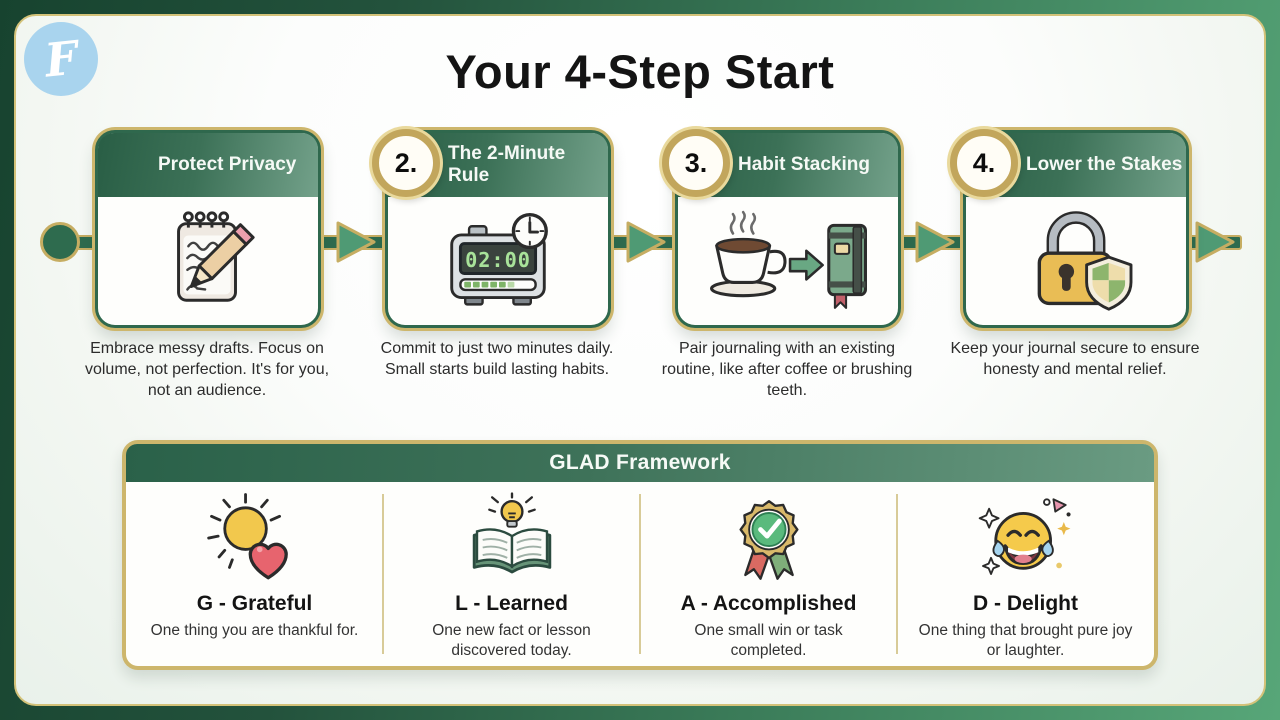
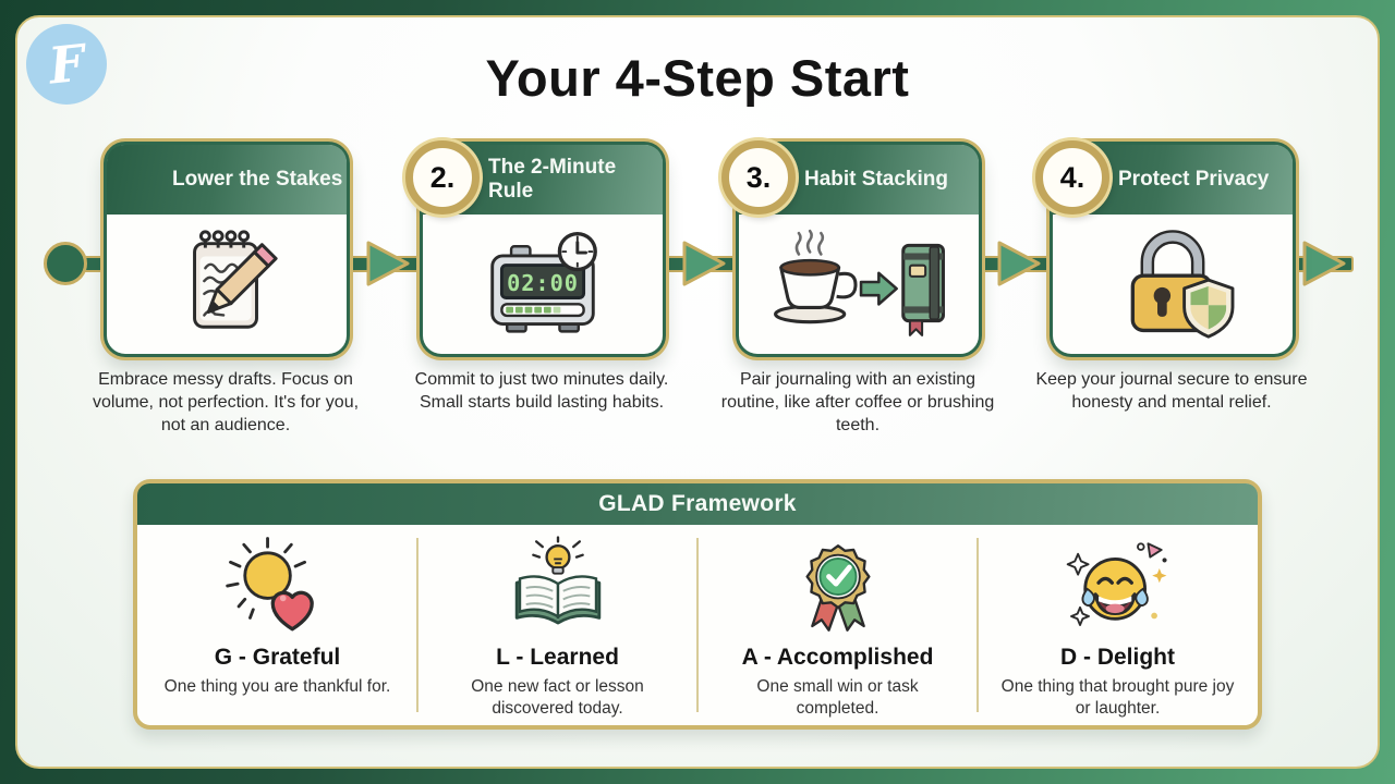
  Your 4-Step Start
- Protect Privacy
+ Lower the Stakes
  Embrace messy drafts. Focus on volume, not perfection. It's for you, not an audience.
  2.
  The 2-Minute Rule
  02:00
  Commit to just two minutes daily. Small starts build lasting habits.
  3.
  Habit Stacking
  Pair journaling with an existing routine, like after coffee or brushing teeth.
  4.
- Lower the Stakes
+ Protect Privacy
  Keep your journal secure to ensure honesty and mental relief.
  GLAD Framework
  G - Grateful
  One thing you are thankful for.
  L - Learned
  One new fact or lesson discovered today.
  A - Accomplished
  One small win or task completed.
  D - Delight
  One thing that brought pure joy or laughter.
